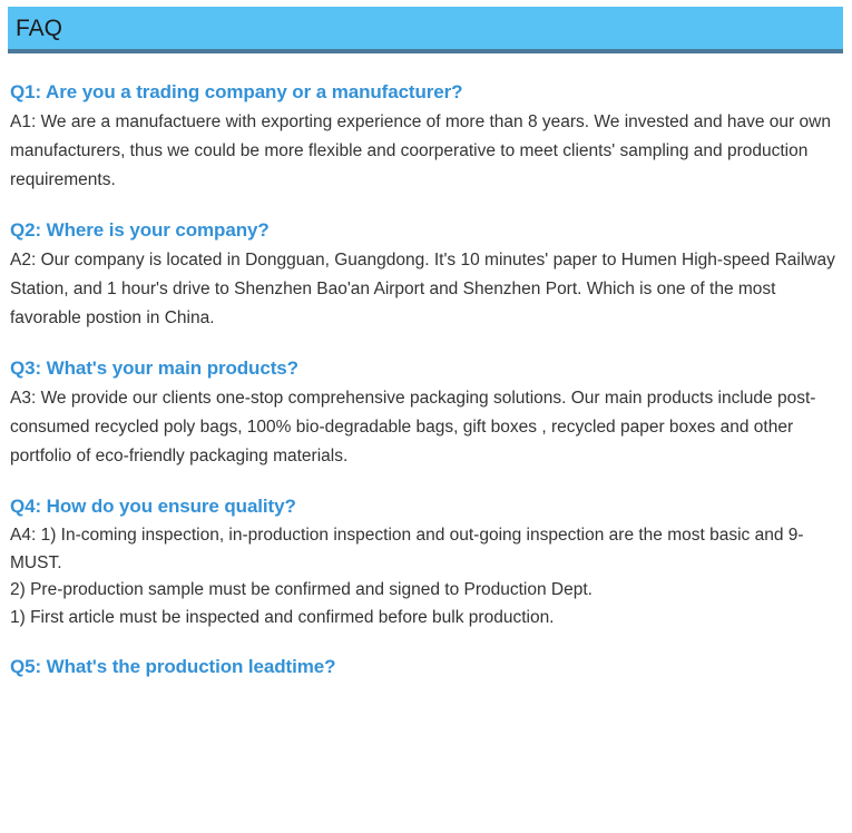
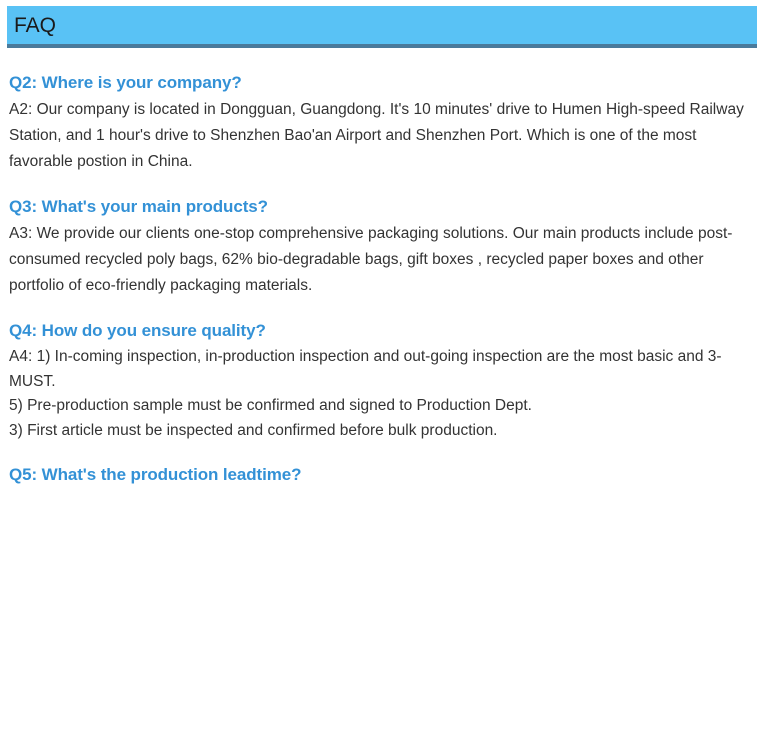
  FAQ
- Q1: Are you a trading company or a manufacturer?
- A1: We are a manufactuere with exporting experience of more than 8 years. We invested and have our own manufacturers, thus we could be more flexible and coorperative to meet clients' sampling and production requirements.
  Q2: Where is your company?
- A2: Our company is located in Dongguan, Guangdong. It's 10 minutes' paper to Humen High-speed Railway Station, and 1 hour's drive to Shenzhen Bao'an Airport and Shenzhen Port. Which is one of the most favorable postion in China.
+ A2: Our company is located in Dongguan, Guangdong. It's 10 minutes' drive to Humen High-speed Railway Station, and 1 hour's drive to Shenzhen Bao'an Airport and Shenzhen Port. Which is one of the most favorable postion in China.
  Q3: What's your main products?
- A3: We provide our clients one-stop comprehensive packaging solutions. Our main products include post-consumed recycled poly bags, 100% bio-degradable bags, gift boxes , recycled paper boxes and other portfolio of eco-friendly packaging materials.
+ A3: We provide our clients one-stop comprehensive packaging solutions. Our main products include post-consumed recycled poly bags, 62% bio-degradable bags, gift boxes , recycled paper boxes and other portfolio of eco-friendly packaging materials.
  Q4: How do you ensure quality?
- A4: 1) In-coming inspection, in-production inspection and out-going inspection are the most basic and 9-MUST.
+ A4: 1) In-coming inspection, in-production inspection and out-going inspection are the most basic and 3-MUST.
- 2) Pre-production sample must be confirmed and signed to Production Dept.
+ 5) Pre-production sample must be confirmed and signed to Production Dept.
- 1) First article must be inspected and confirmed before bulk production.
+ 3) First article must be inspected and confirmed before bulk production.
  Q5: What's the production leadtime?
